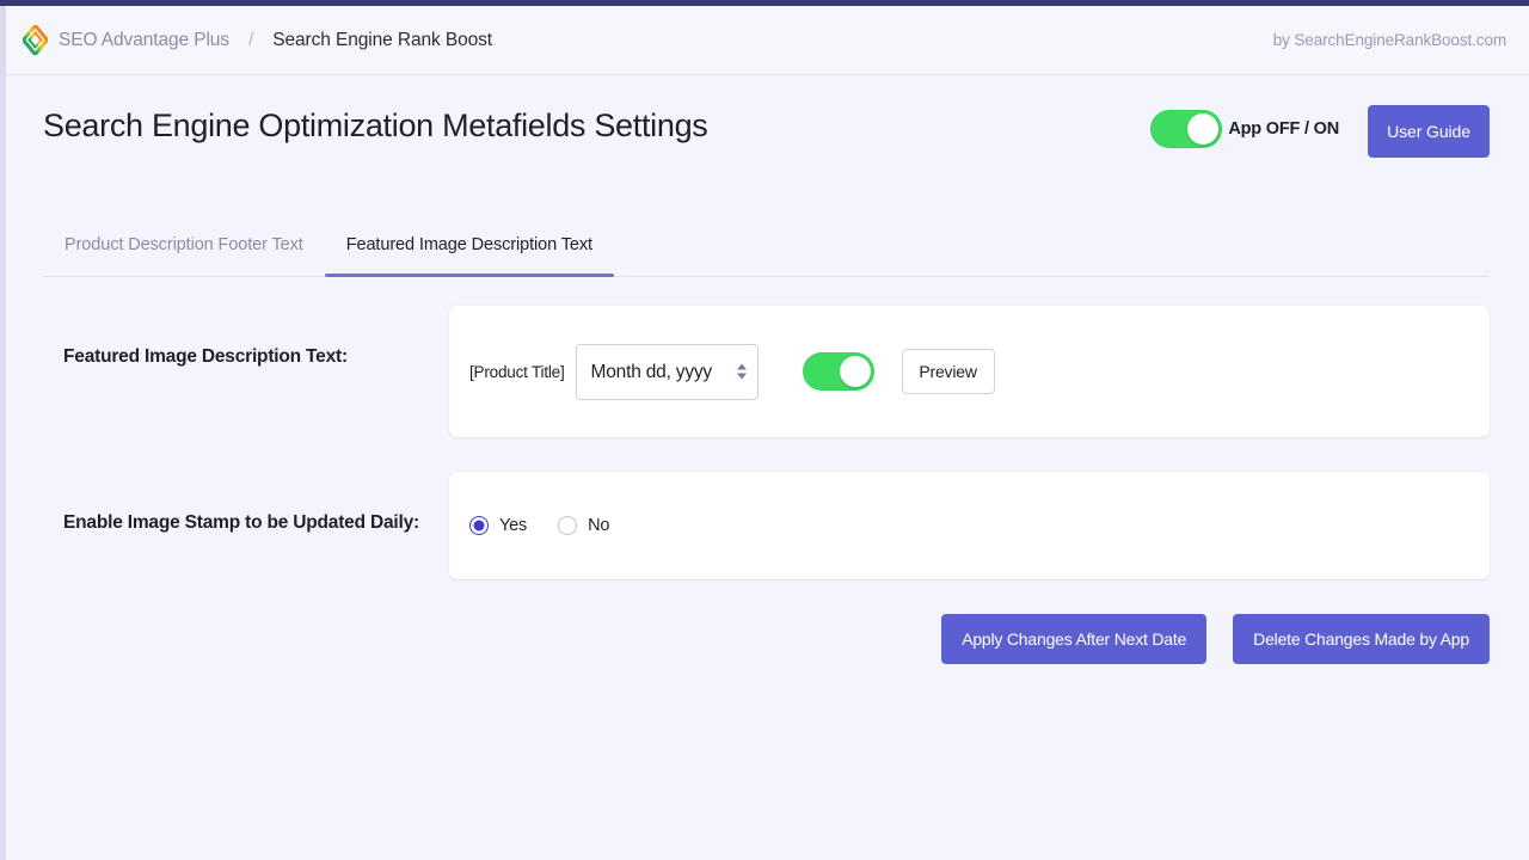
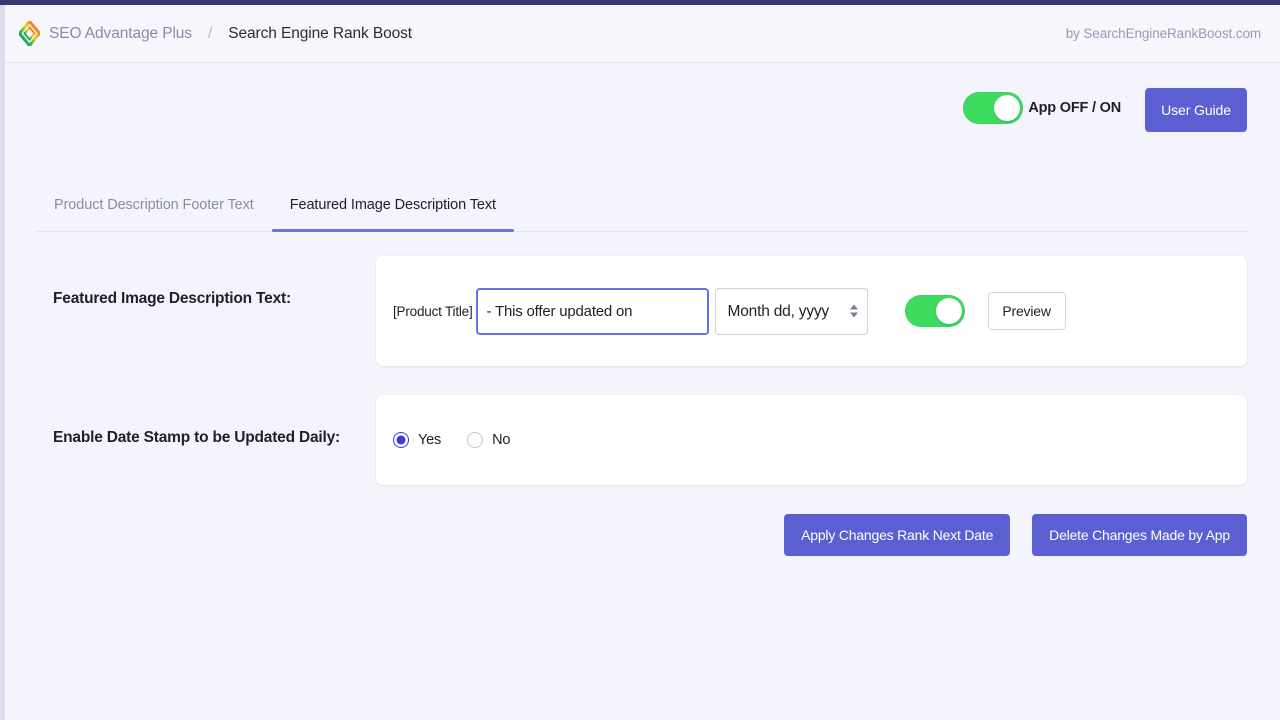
  SEO Advantage Plus
  /
  Search Engine Rank Boost
  by SearchEngineRankBoost.com
- Search Engine Optimization Metafields Settings
  App OFF / ON
  User Guide
  Product Description Footer Text
  Featured Image Description Text
  Featured Image Description Text:
  [Product Title]
+ - This offer updated on
  Month dd, yyyy
  Preview
- Enable Image Stamp to be Updated Daily:
+ Enable Date Stamp to be Updated Daily:
  Yes
  No
- Apply Changes After Next Date
+ Apply Changes Rank Next Date
  Delete Changes Made by App
